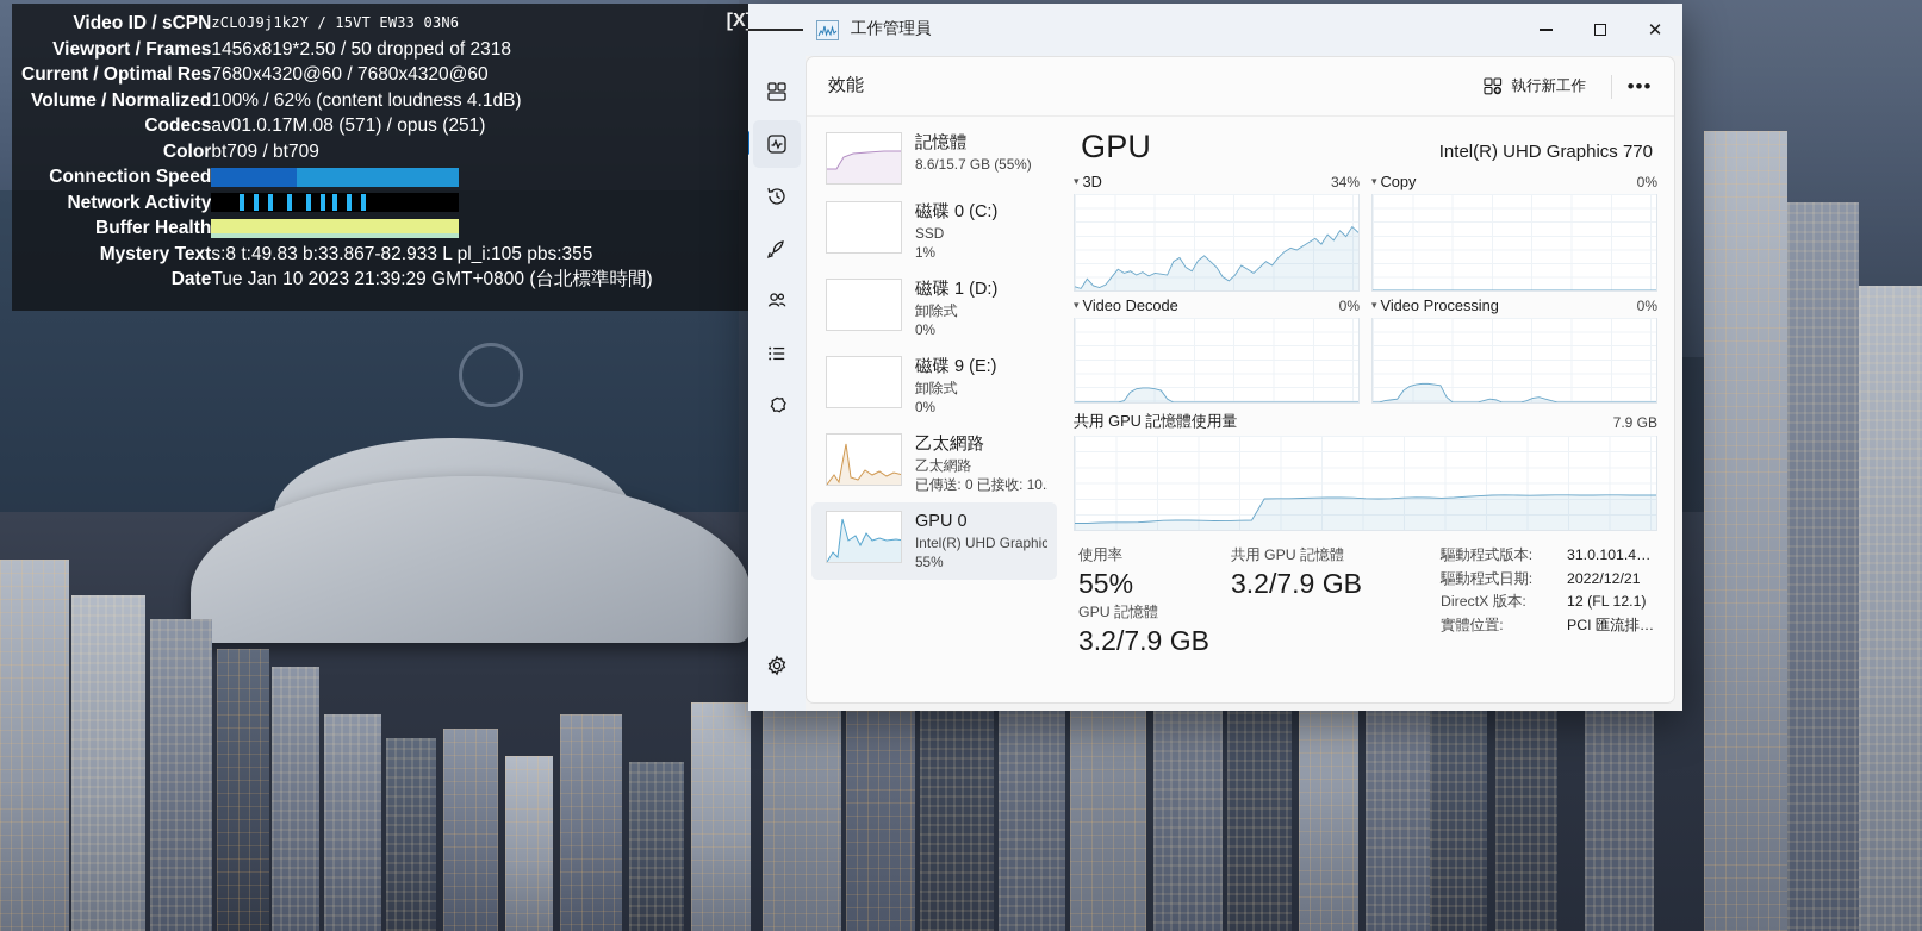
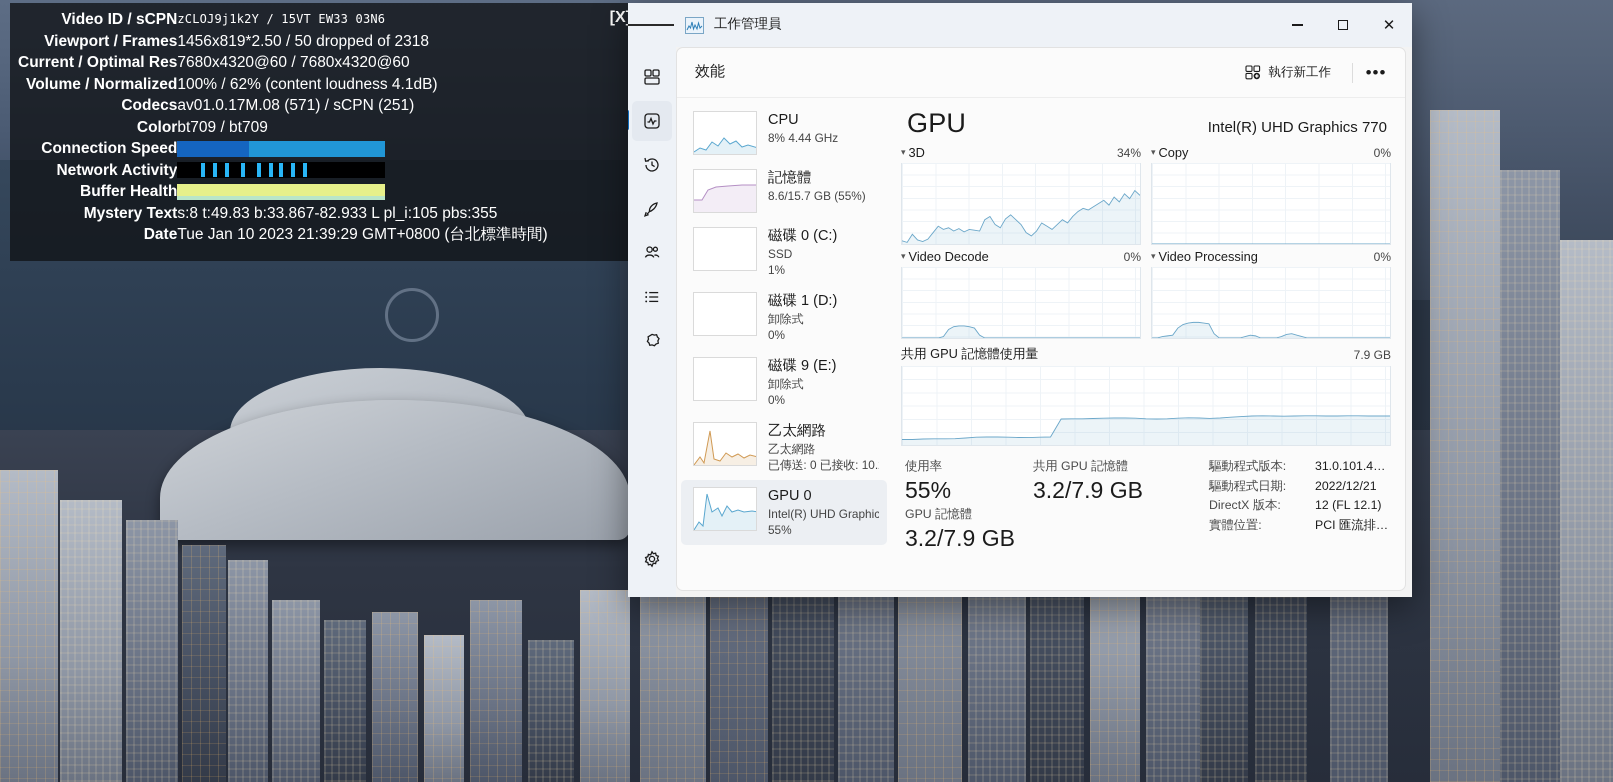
  Video ID / sCPN	zCLOJ9j1k2Y / 15VT EW33 03N6
  Viewport / Frames	1456x819*2.50 / 50 dropped of 2318
  Current / Optimal Res	7680x4320@60 / 7680x4320@60
  Volume / Normalized	100% / 62% (content loudness 4.1dB)
- Codecs	av01.0.17M.08 (571) / opus (251)
+ Codecs	av01.0.17M.08 (571) / sCPN (251)
  Color	bt709 / bt709
  Network Activity
  Mystery Text	s:8 t:49.83 b:33.867-82.933 L pl_i:105 pbs:355
  Date	Tue Jan 10 2023 21:39:29 GMT+0800 (台北標準時間)
  工作管理員
  ✕
  效能
  執行新工作
  •••
+ CPU
+ 8% 4.44 GHz
  記憶體
  8.6/15.7 GB (55%)
  磁碟 0 (C:)
  SSD
  1%
  磁碟 1 (D:)
  卸除式
  0%
  磁碟 9 (E:)
  卸除式
  0%
  乙太網路
  乙太網路
  已傳送: 0 已接收: 10.
  GPU 0
  Intel(R) UHD Graphic
  55%
  GPU
  Intel(R) UHD Graphics 770
  ▾
  3D
  34%
  ▾
  Copy
  0%
  ▾
  Video Decode
  0%
  ▾
  Video Processing
  0%
  共用 GPU 記憶體使用量
  7.9 GB
  使用率
  55%
  GPU 記憶體
  3.2/7.9 GB
  共用 GPU 記憶體
  3.2/7.9 GB
  驅動程式版本:
  31.0.101.4032
  驅動程式日期:
  2022/12/21
  DirectX 版本:
  12 (FL 12.1)
  實體位置:
